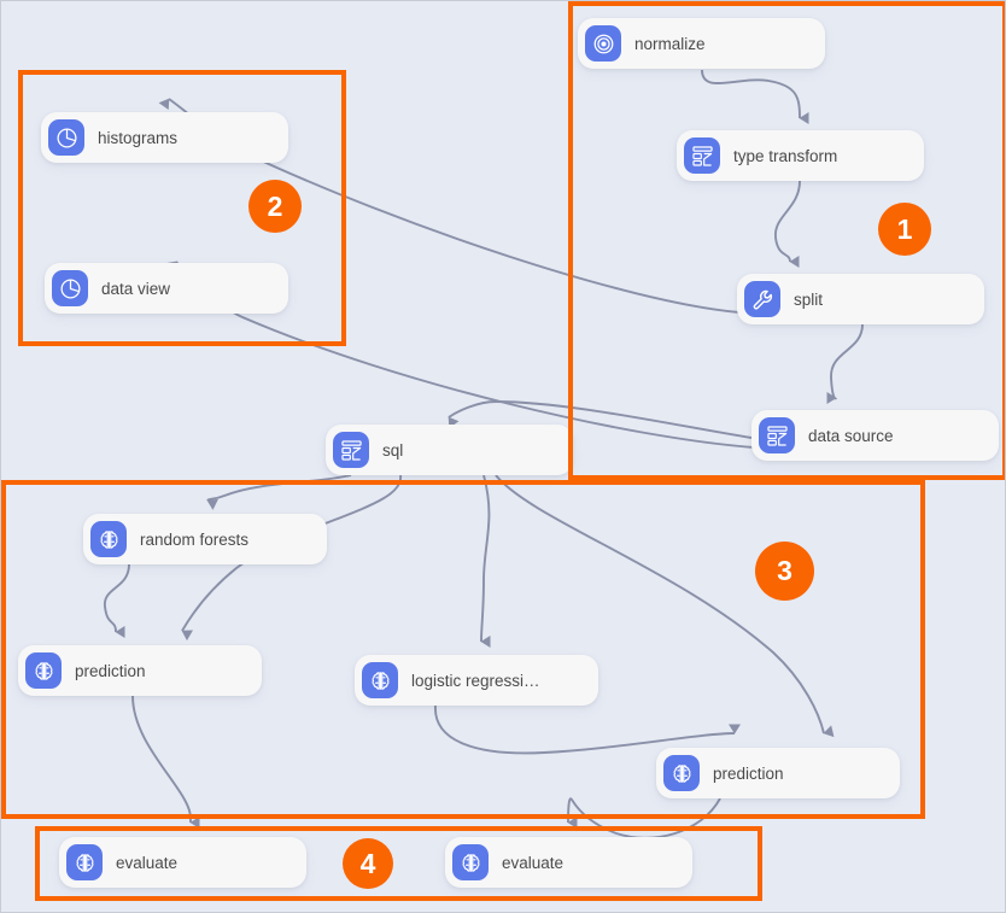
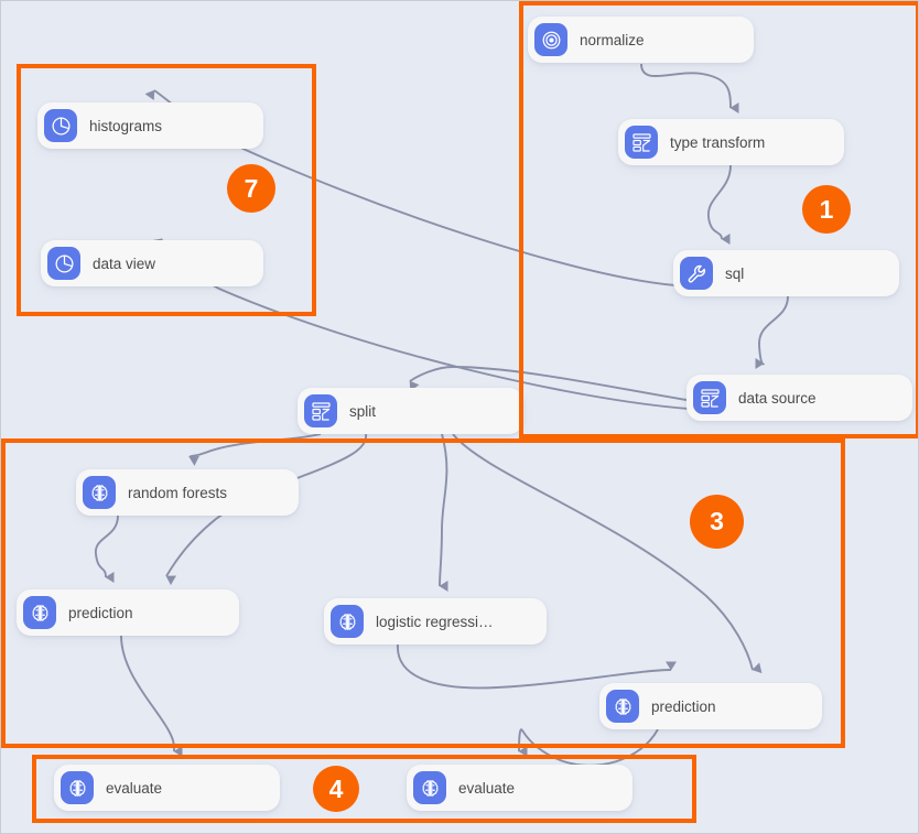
  normalize
  type transform
- split
+ sql
  data source
  histograms
  data view
- sql
+ split
  random forests
  prediction
  logistic regressi…
  prediction
  evaluate
  evaluate
  1
- 2
+ 7
  3
  4
